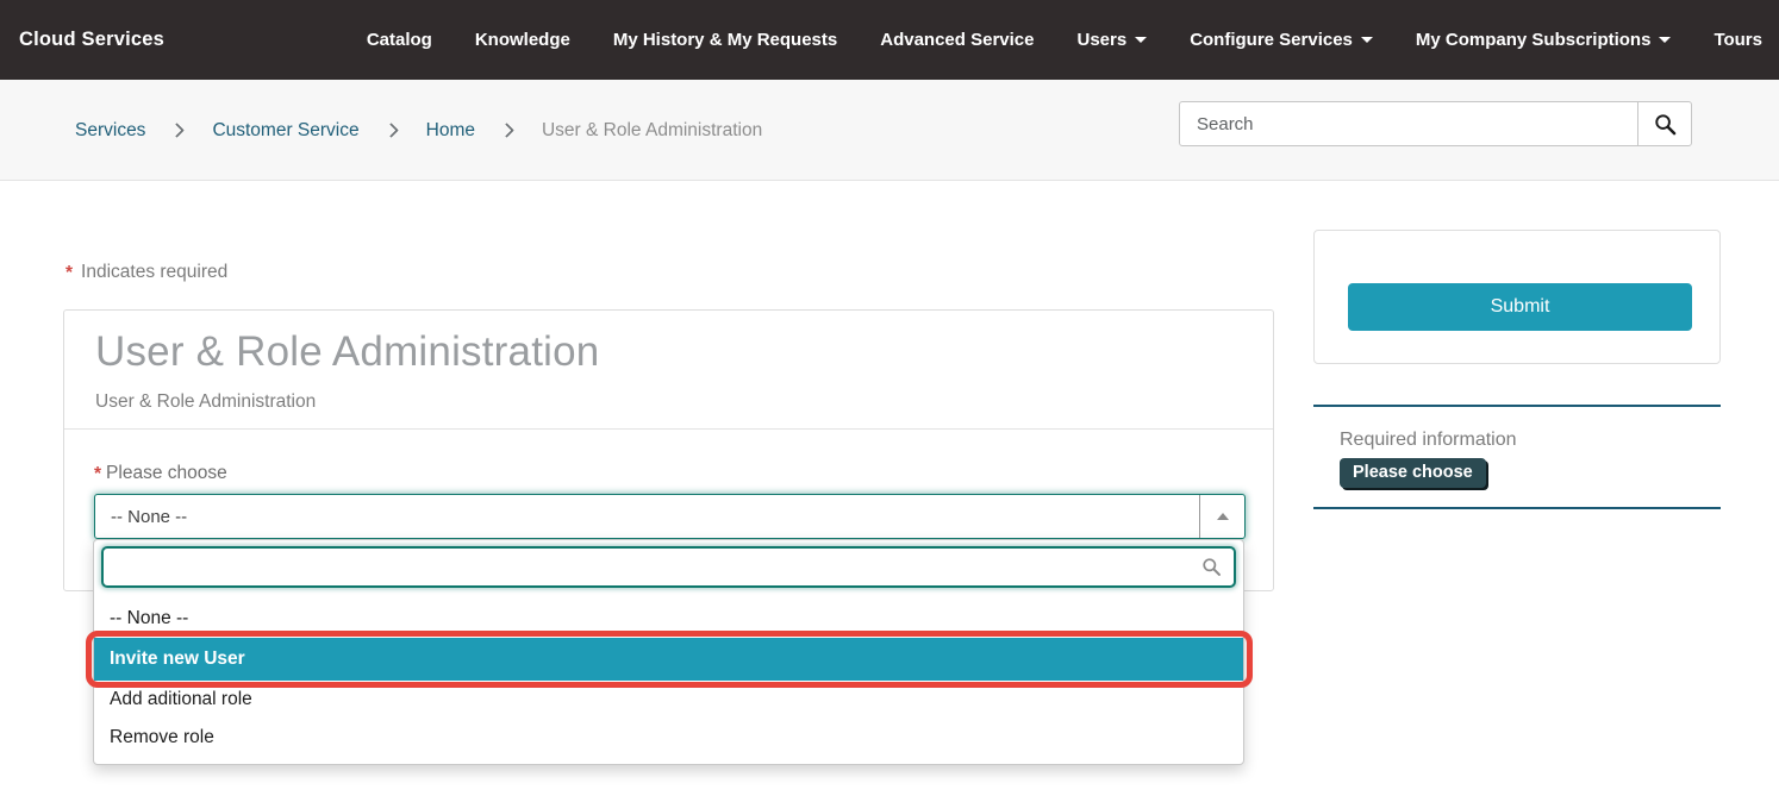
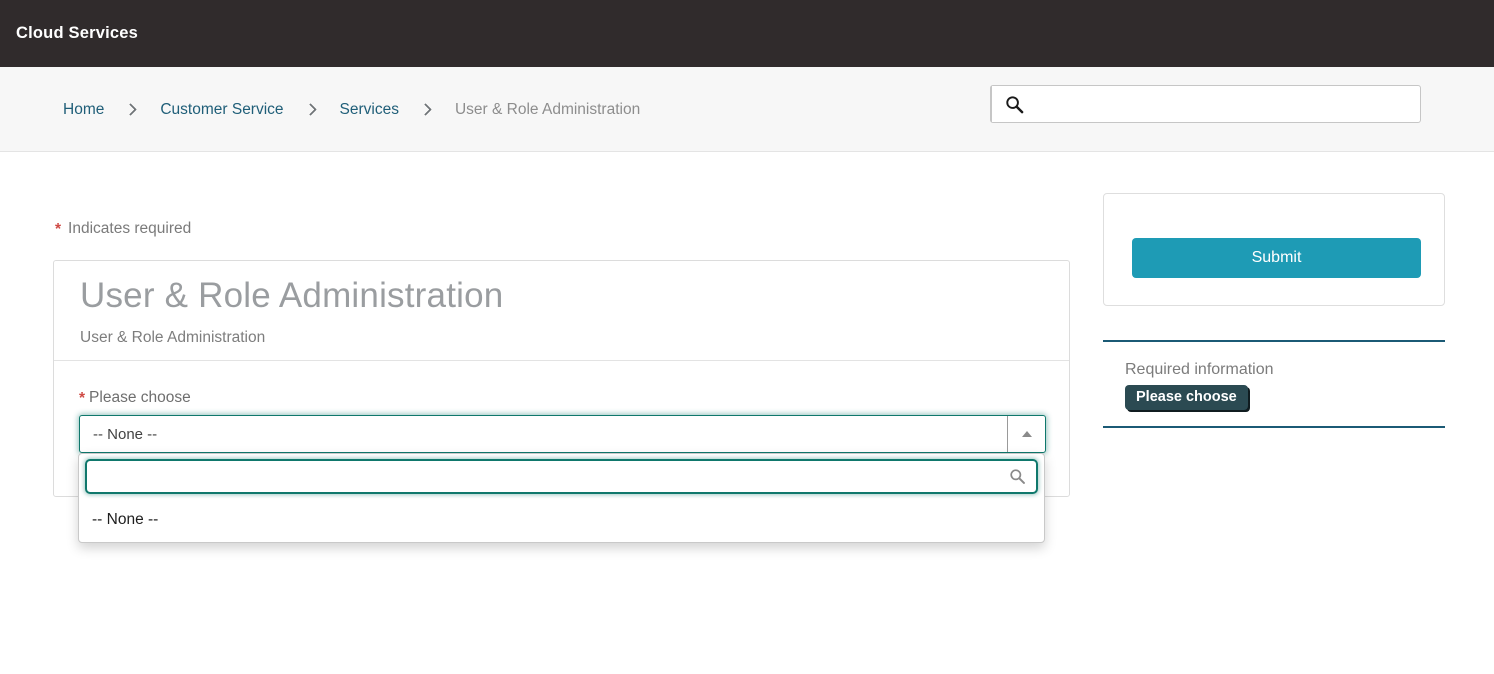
  Cloud Services
- Catalog
- Knowledge
- My History & My Requests
- Advanced Service
- Users
- Configure Services
- My Company Subscriptions
- Tours
- Services
+ Home
  Customer Service
- Home
+ Services
  User & Role Administration
- Search
  * Indicates required
  User & Role Administration
  User & Role Administration
  * Please choose
  -- None --
  -- None --
- Invite new User
- Add aditional role
- Remove role
  Submit
  Required information
  Please choose
